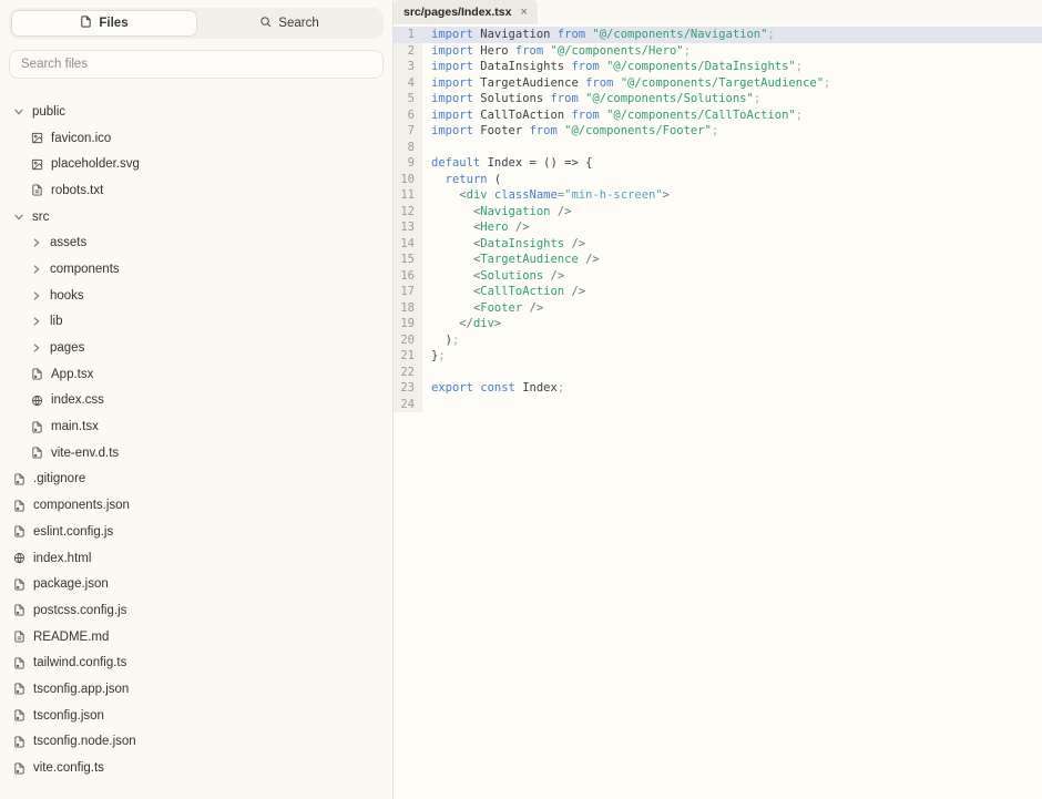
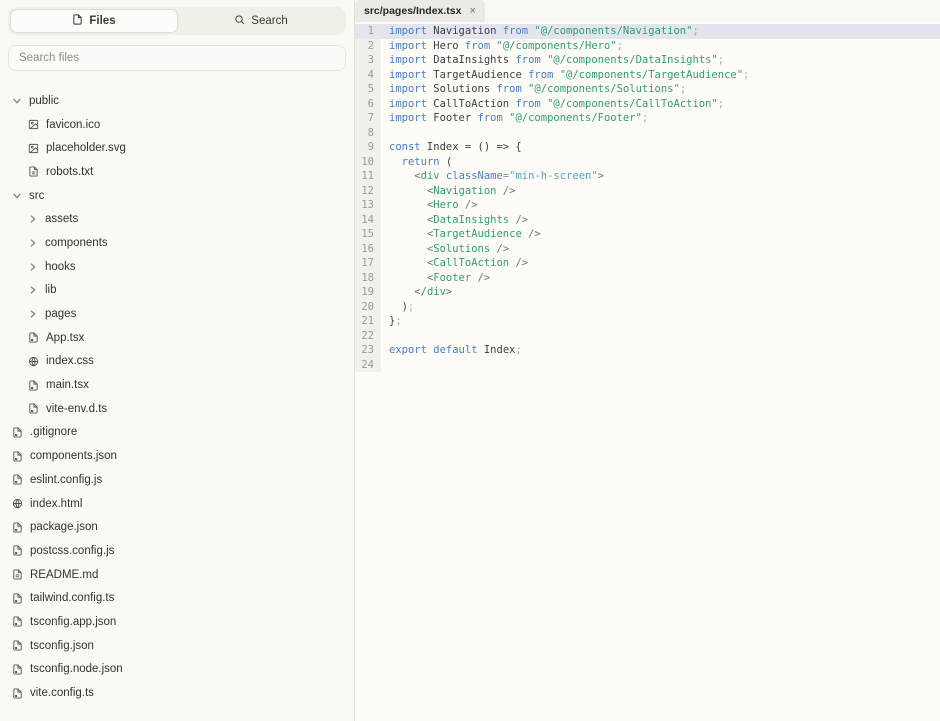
  Files
  Search
  Search files
  public
  favicon.ico
  placeholder.svg
  robots.txt
  src
  assets
  components
  hooks
  lib
  pages
  App.tsx
  index.css
  main.tsx
  vite-env.d.ts
  .gitignore
  components.json
  eslint.config.js
  index.html
  package.json
  postcss.config.js
  README.md
  tailwind.config.ts
  tsconfig.app.json
  tsconfig.json
  tsconfig.node.json
  vite.config.ts
  src/pages/Index.tsx
  ×
  1
  import Navigation from "@/components/Navigation";
  2
  import Hero from "@/components/Hero";
  3
  import DataInsights from "@/components/DataInsights";
  4
  import TargetAudience from "@/components/TargetAudience";
  5
  import Solutions from "@/components/Solutions";
  6
  import CallToAction from "@/components/CallToAction";
  7
  import Footer from "@/components/Footer";
  8
  9
- default Index = () => {
+ const Index = () => {
  10
  return (
  11
  <div className="min-h-screen">
  12
  <Navigation />
  13
  <Hero />
  14
  <DataInsights />
  15
  <TargetAudience />
  16
  <Solutions />
  17
  <CallToAction />
  18
  <Footer />
  19
  </div>
  20
  );
  21
  };
  22
  23
- export const Index;
+ export default Index;
  24
